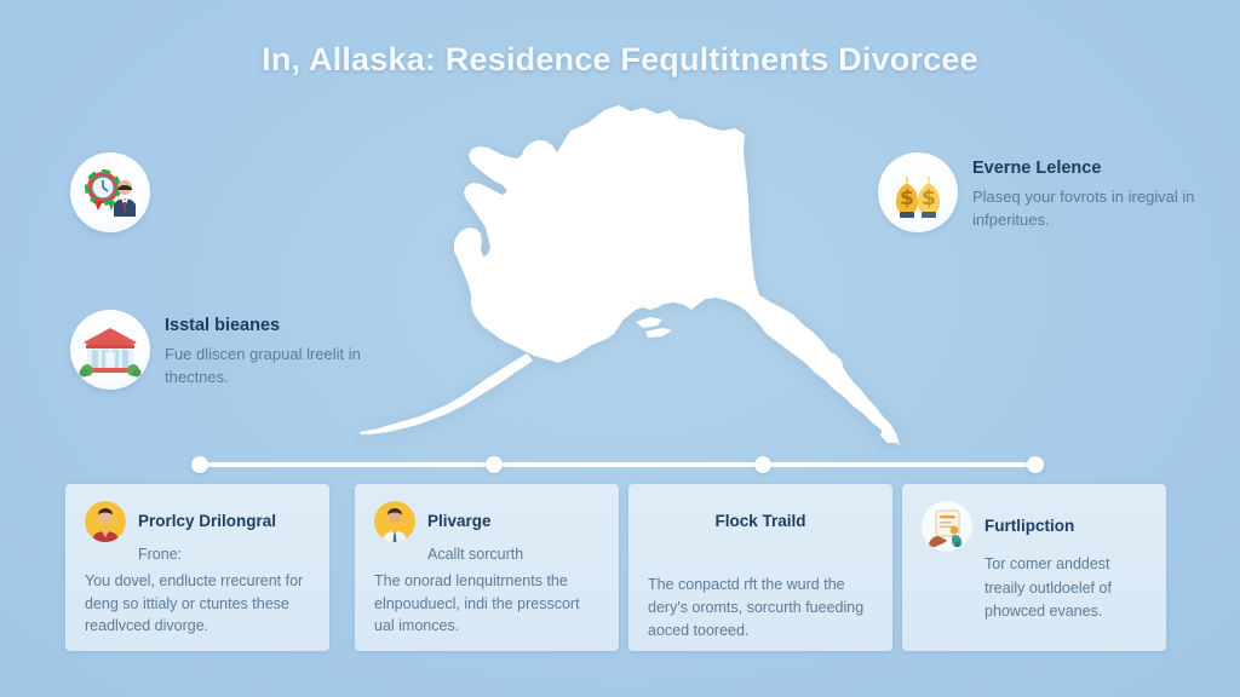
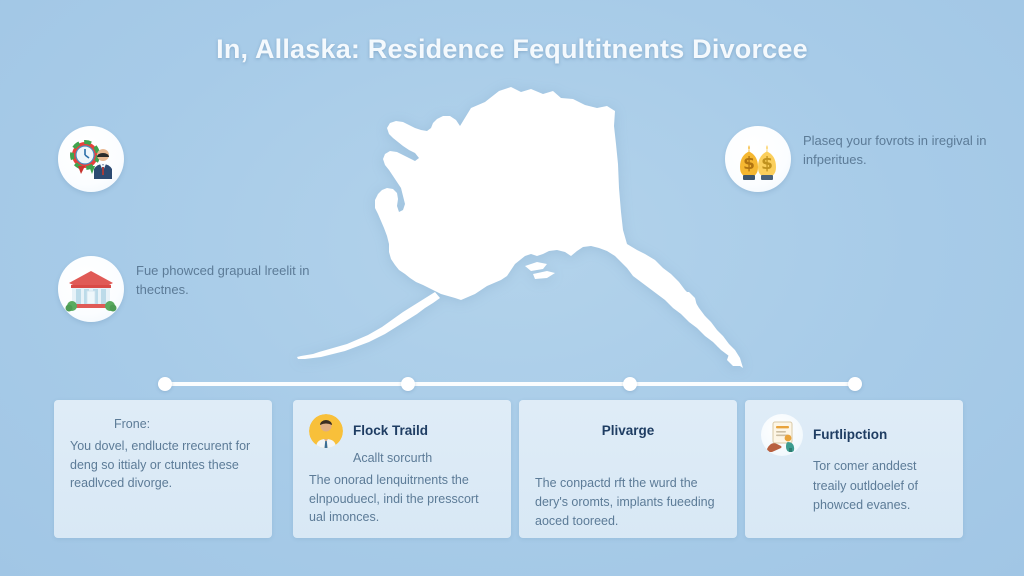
  In, Allaska: Residence Fequltitnents Divorcee
- Isstal bieanes
- Fue dliscen grapual lreelit in thectnes.
+ Fue phowced grapual lreelit in thectnes.
  $
  $
- Everne Lelence
  Plaseq your fovrots in iregival in infperitues.
- Prorlcy Drilongral
  Frone:
  You dovel, endlucte rrecurent for deng so ittialy or ctuntes these readlvced divorge.
- Plivarge
+ Flock Traild
  Acallt sorcurth
  The onorad lenquitrnents the elnpouduecl, indi the presscort ual imonces.
- Flock Traild
+ Plivarge
- The conpactd rft the wurd the dery's oromts, sorcurth fueeding aoced tooreed.
+ The conpactd rft the wurd the dery's oromts, implants fueeding aoced tooreed.
  Furtlipction
  Tor comer anddest
  treaily outldoelef of phowced evanes.
